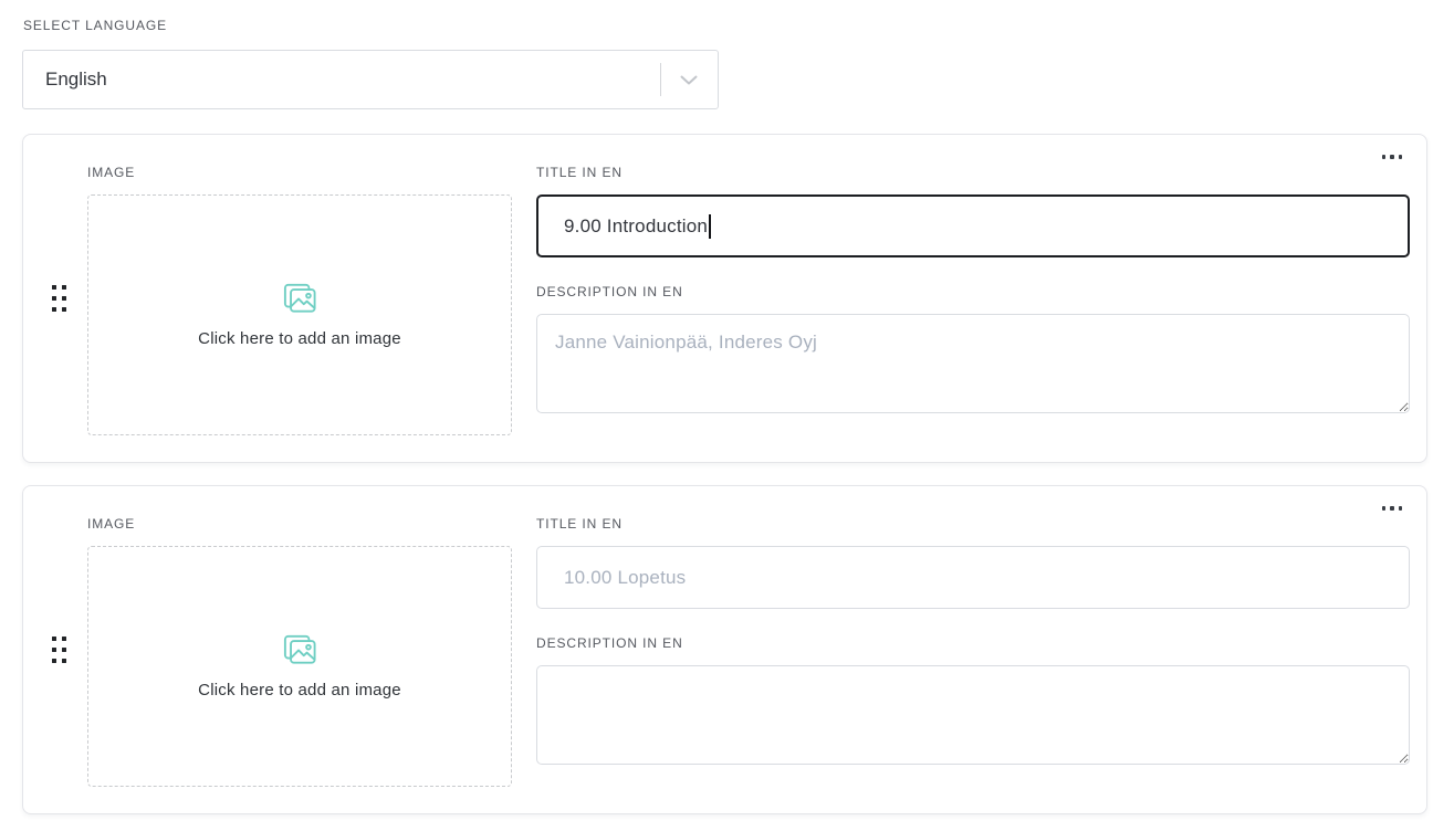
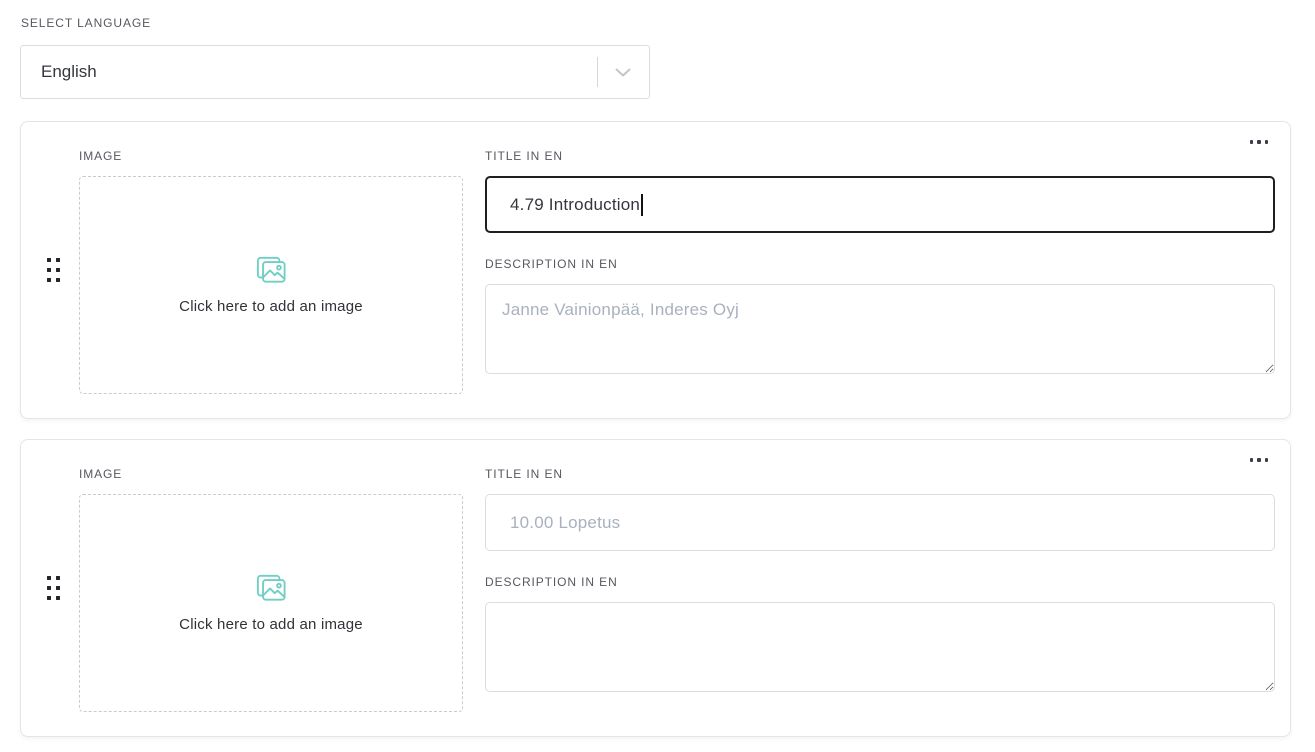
  SELECT LANGUAGE
  English
  IMAGE
  Click here to add an image
  TITLE IN EN
- 9.00 Introduction
+ 4.79 Introduction
  DESCRIPTION IN EN
  Janne Vainionpää, Inderes Oyj
  IMAGE
  Click here to add an image
  TITLE IN EN
  10.00 Lopetus
  DESCRIPTION IN EN
